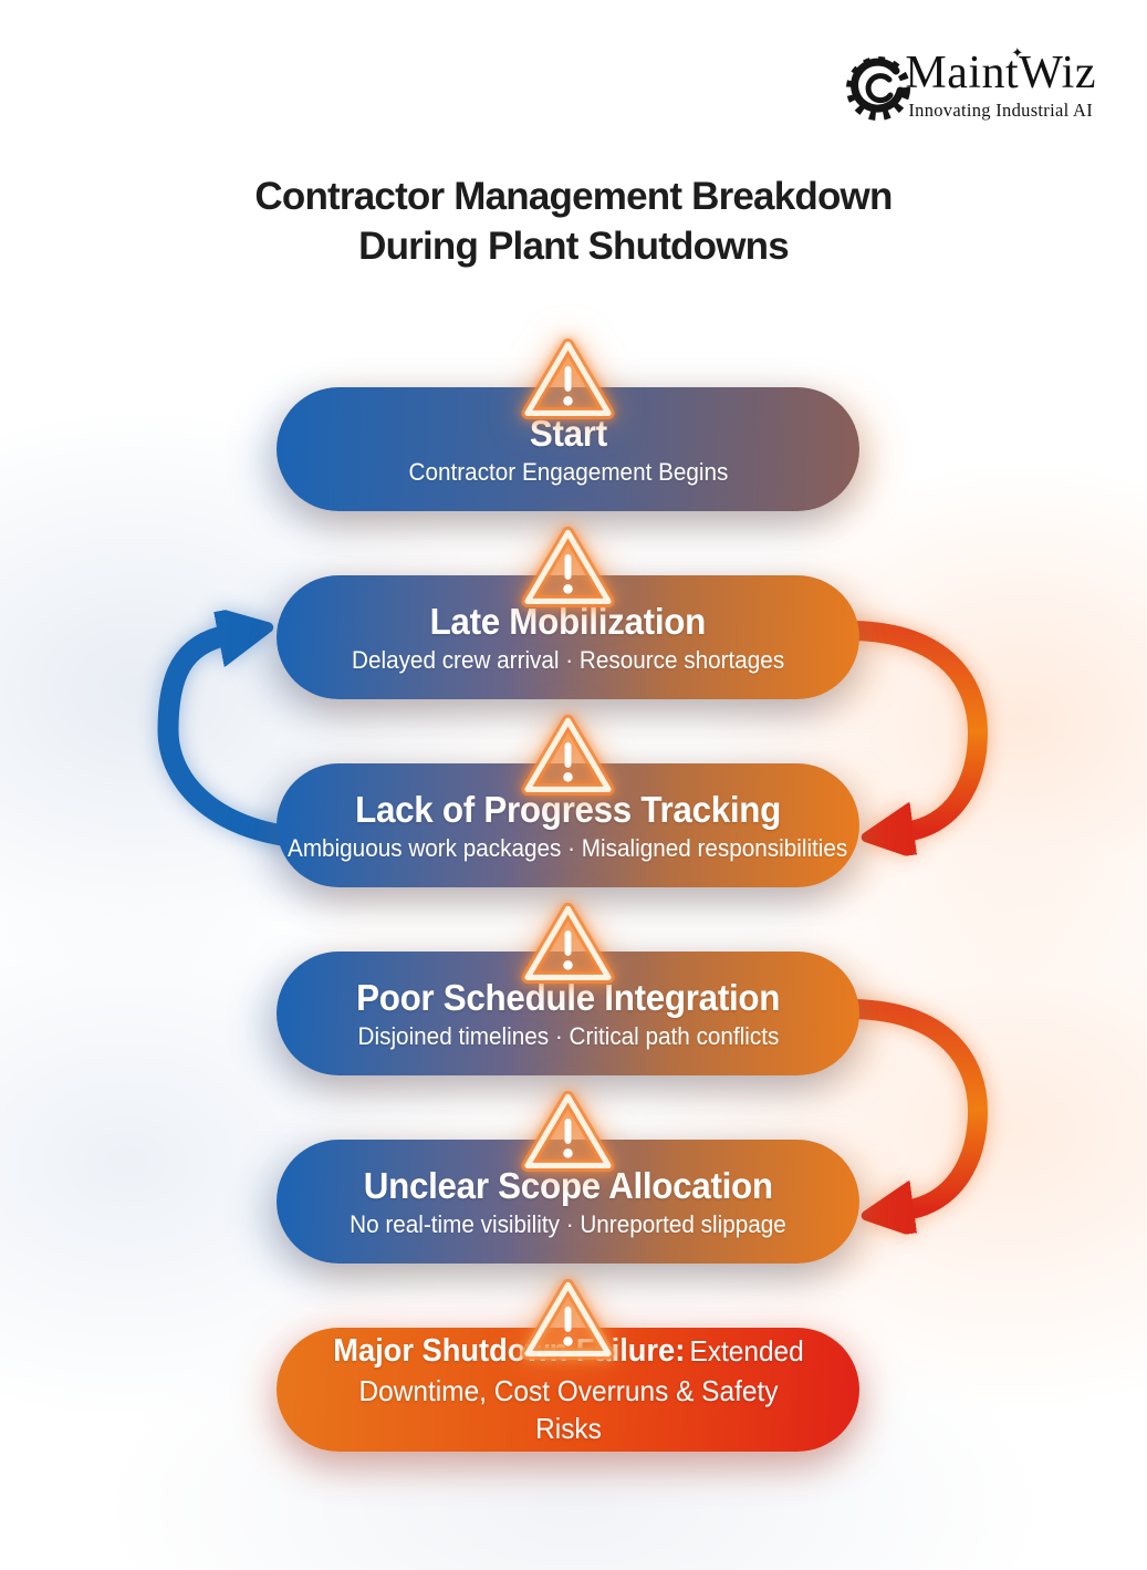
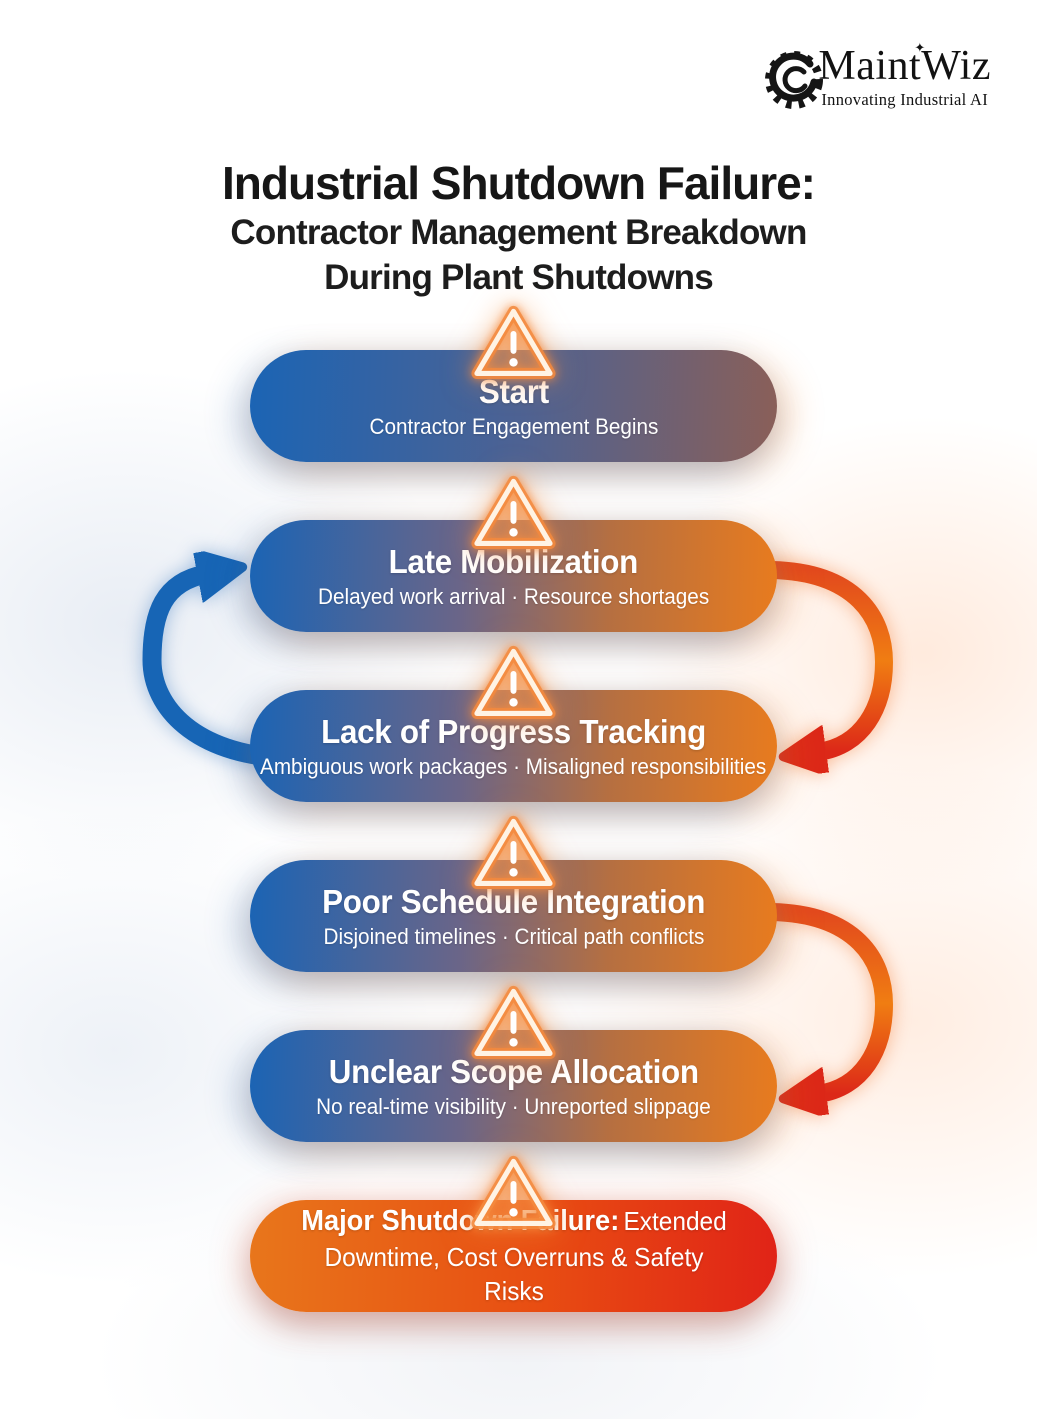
  ✦
  MaintWiz
  Innovating Industrial AI
+ Industrial Shutdown Failure:
  Contractor Management Breakdown
  During Plant Shutdowns
  Start
  Contractor Engagement Begins
  Late Mobilization
- Delayed crew arrival · Resource shortages
+ Delayed work arrival · Resource shortages
  Lack of Progress Tracking
  Ambiguous work packages · Misaligned responsibilities
  Poor Schedule Integration
  Disjoined timelines · Critical path conflicts
  Unclear Scope Allocation
  No real-time visibility · Unreported slippage
  Major Shutdoilure: Extended Downtime, Cost Overruns & Safety Risks
